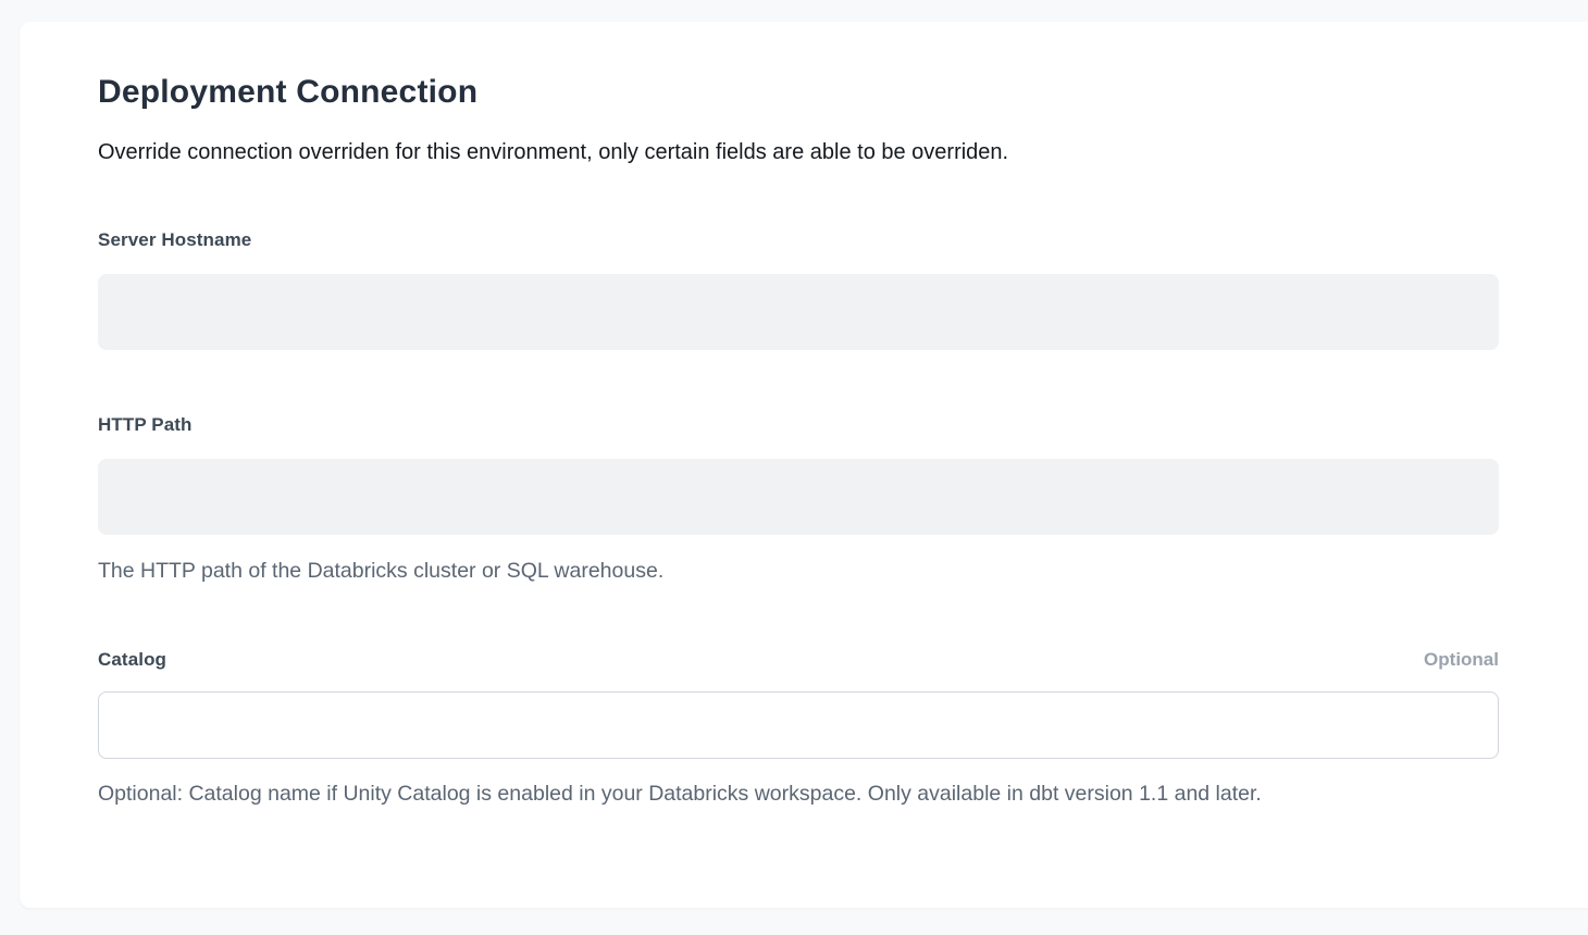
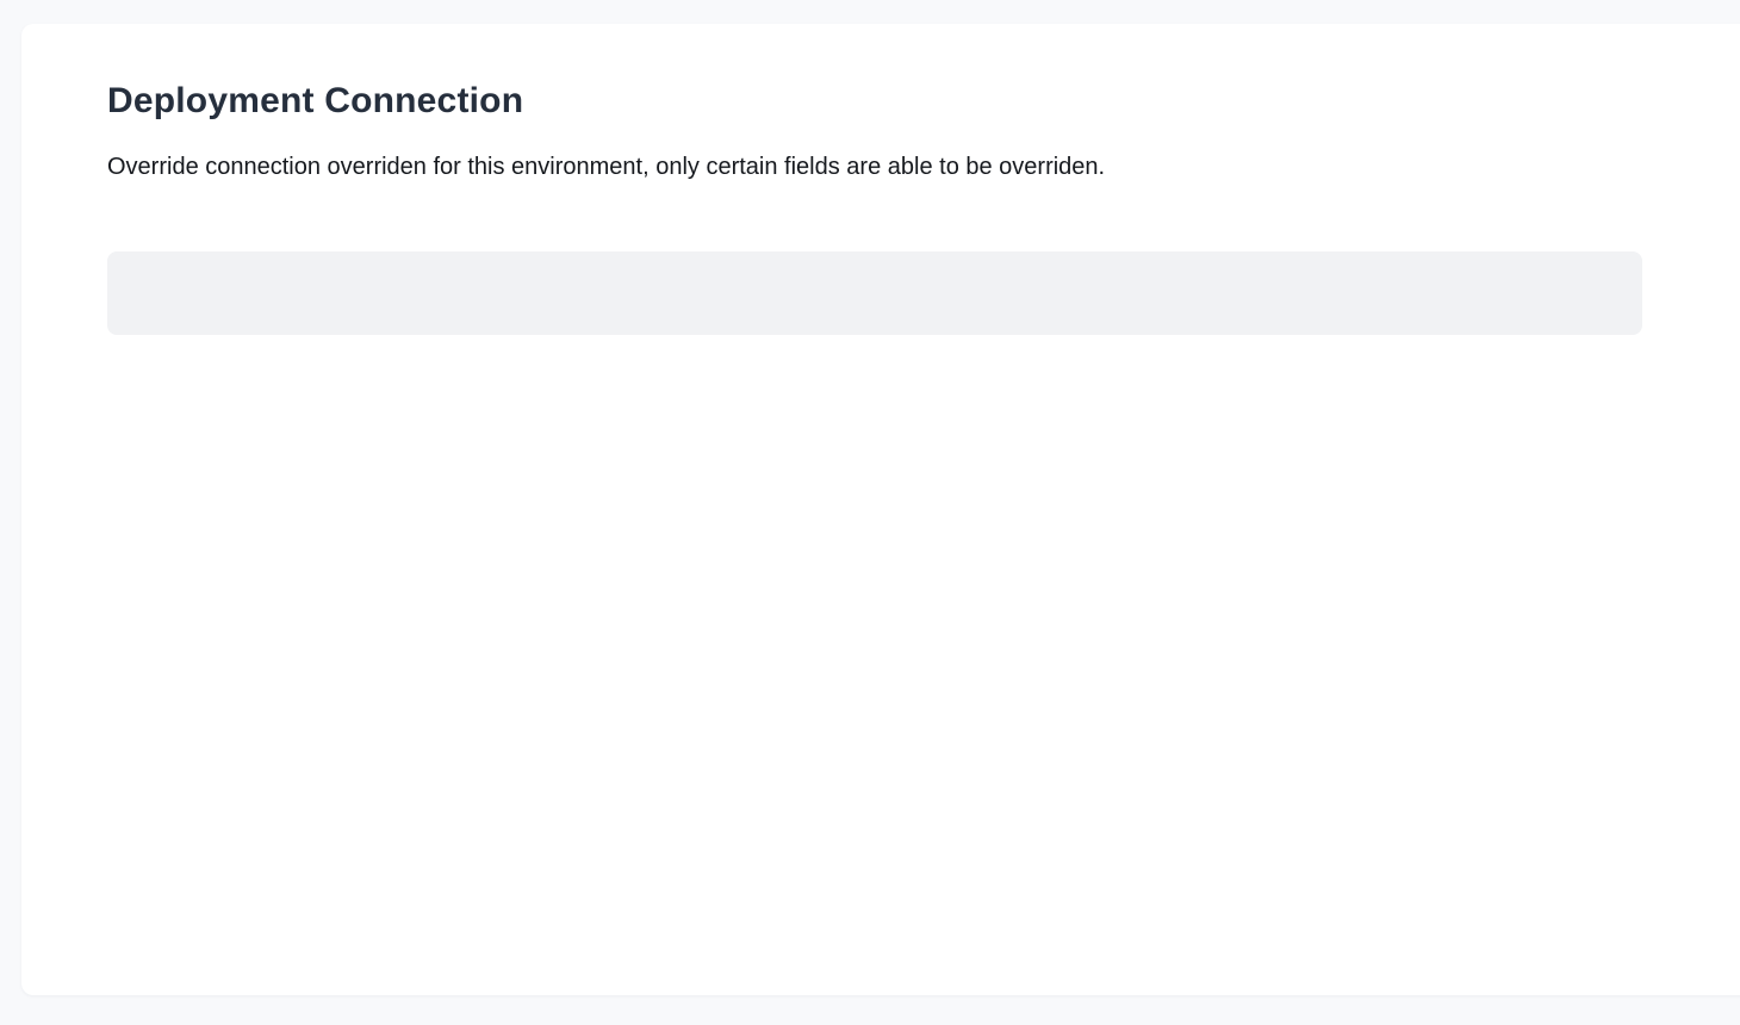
  Deployment Connection
  Override connection overriden for this environment, only certain fields are able to be overriden.
- Server Hostname
- HTTP Path
- The HTTP path of the Databricks cluster or SQL warehouse.
- Catalog
- Optional
- Optional: Catalog name if Unity Catalog is enabled in your Databricks workspace. Only available in dbt version 1.1 and later.
